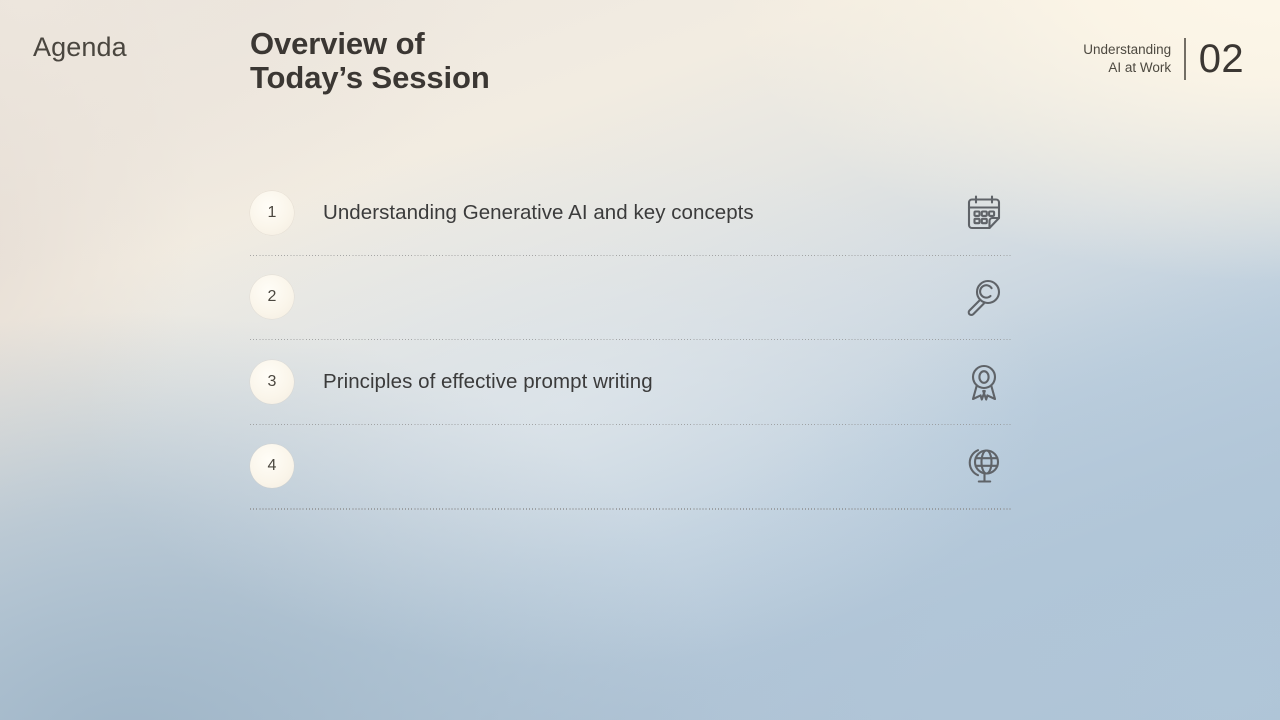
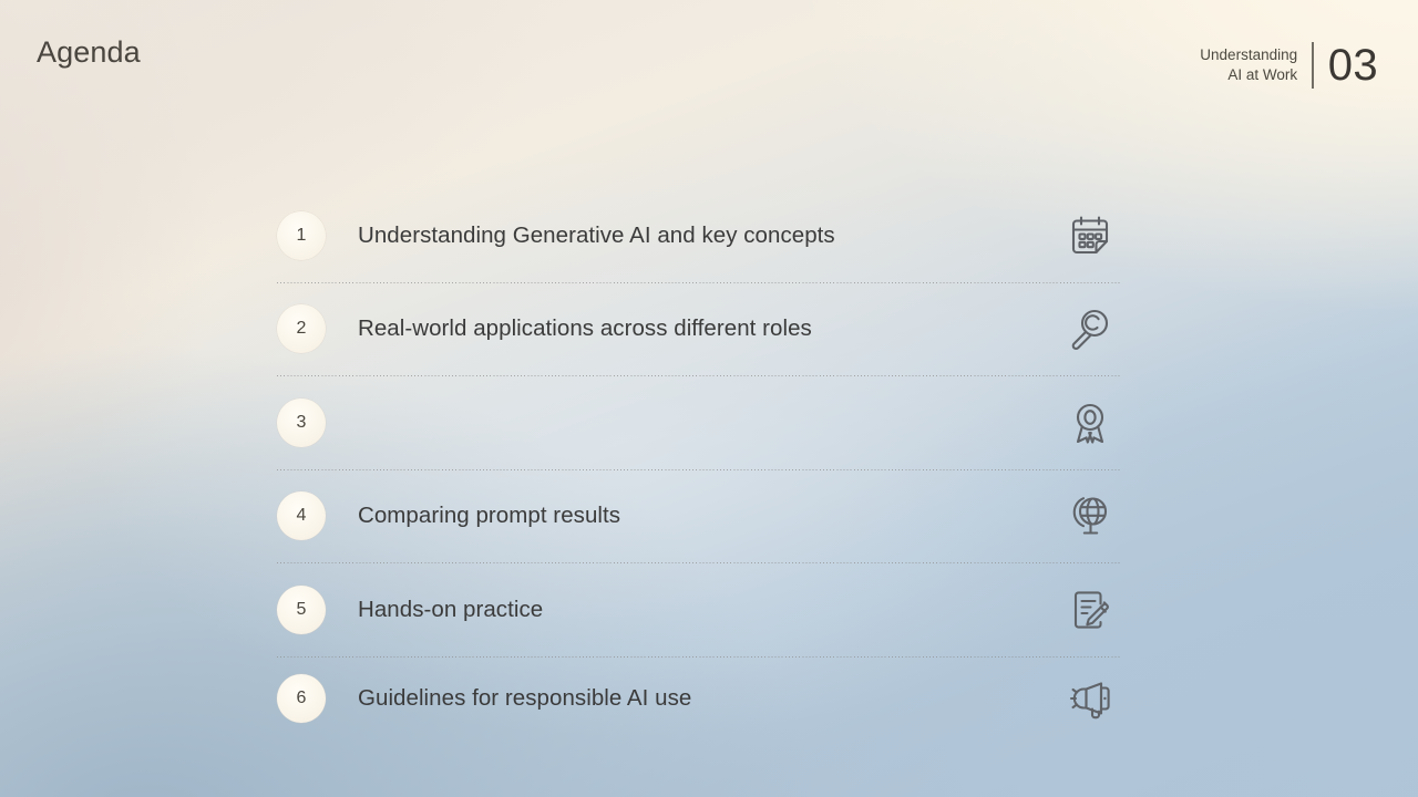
  Agenda
- Overview of
- Today’s Session
  Understanding
  AI at Work
- 02
+ 03
  1
  Understanding Generative AI and key concepts
  2
+ Real-world applications across different roles
  3
- Principles of effective prompt writing
  4
+ Comparing prompt results
+ 5
+ Hands-on practice
+ 6
+ Guidelines for responsible AI use
